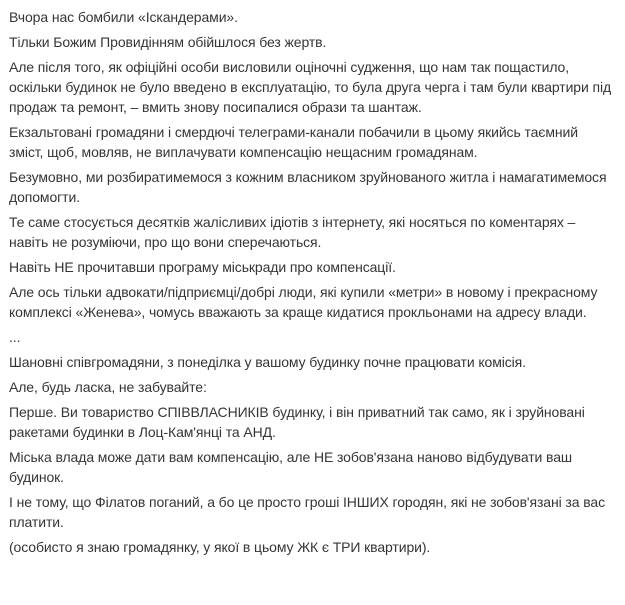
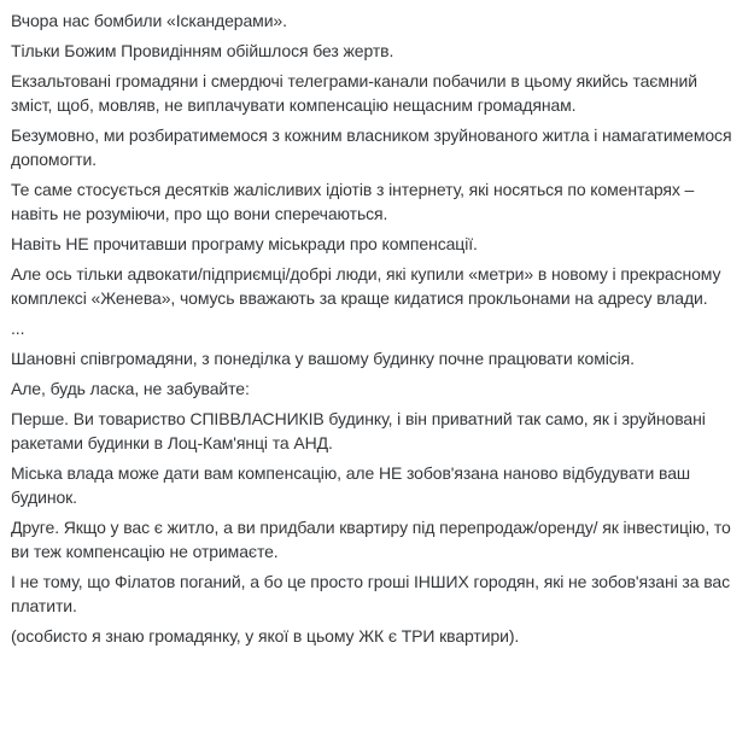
  Вчора нас бомбили «Іскандерами».
  Тільки Божим Провидінням обійшлося без жертв.
- Але після того, як офіційні особи висловили оціночні судження, що нам так пощастило, оскільки будинок не було введено в експлуатацію, то була друга черга і там були квартири під продаж та ремонт, – вмить знову посипалися образи та шантаж.
  Екзальтовані громадяни і смердючі телеграми-канали побачили в цьому якийсь таємний зміст, щоб, мовляв, не виплачувати компенсацію нещасним громадянам.
  Безумовно, ми розбиратимемося з кожним власником зруйнованого житла і намагатимемося допомогти.
  Те саме стосується десятків жалісливих ідіотів з інтернету, які носяться по коментарях – навіть не розуміючи, про що вони сперечаються.
  Навіть НЕ прочитавши програму міськради про компенсації.
  Але ось тільки адвокати/підприємці/добрі люди, які купили «метри» в новому і прекрасному комплексі «Женева», чомусь вважають за краще кидатися прокльонами на адресу влади.
  ...
  Шановні співгромадяни, з понеділка у вашому будинку почне працювати комісія.
  Але, будь ласка, не забувайте:
  Перше. Ви товариство СПІВВЛАСНИКІВ будинку, і він приватний так само, як і зруйновані ракетами будинки в Лоц-Кам'янці та АНД.
  Міська влада може дати вам компенсацію, але НЕ зобов'язана наново відбудувати ваш будинок.
+ Друге. Якщо у вас є житло, а ви придбали квартиру під перепродаж/оренду/ як інвестицію, то ви теж компенсацію не отримаєте.
  І не тому, що Філатов поганий, а бо це просто гроші ІНШИХ городян, які не зобов'язані за вас платити.
  (особисто я знаю громадянку, у якої в цьому ЖК є ТРИ квартири).
